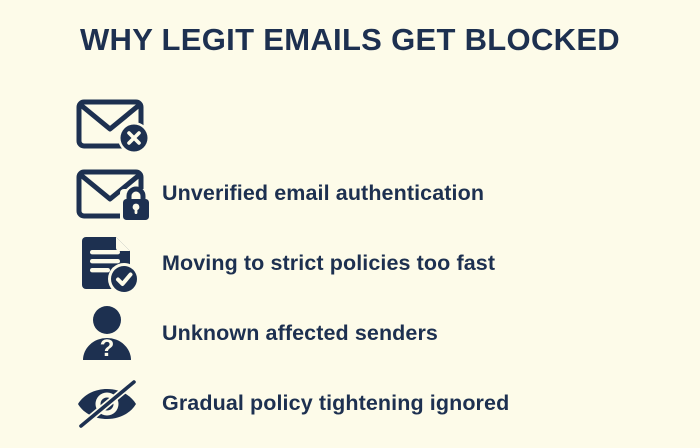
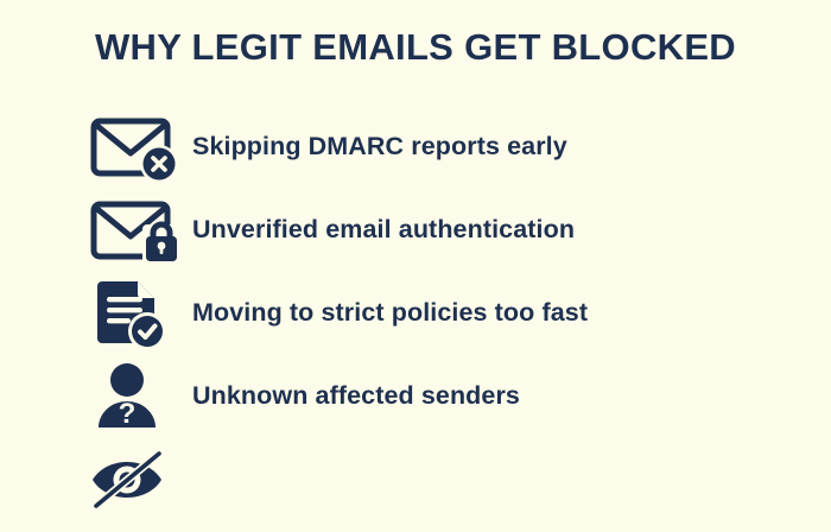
  WHY LEGIT EMAILS GET BLOCKED
+ Skipping DMARC reports early
  Unverified email authentication
  Moving to strict policies too fast
  ?
  Unknown affected senders
- Gradual policy tightening ignored
